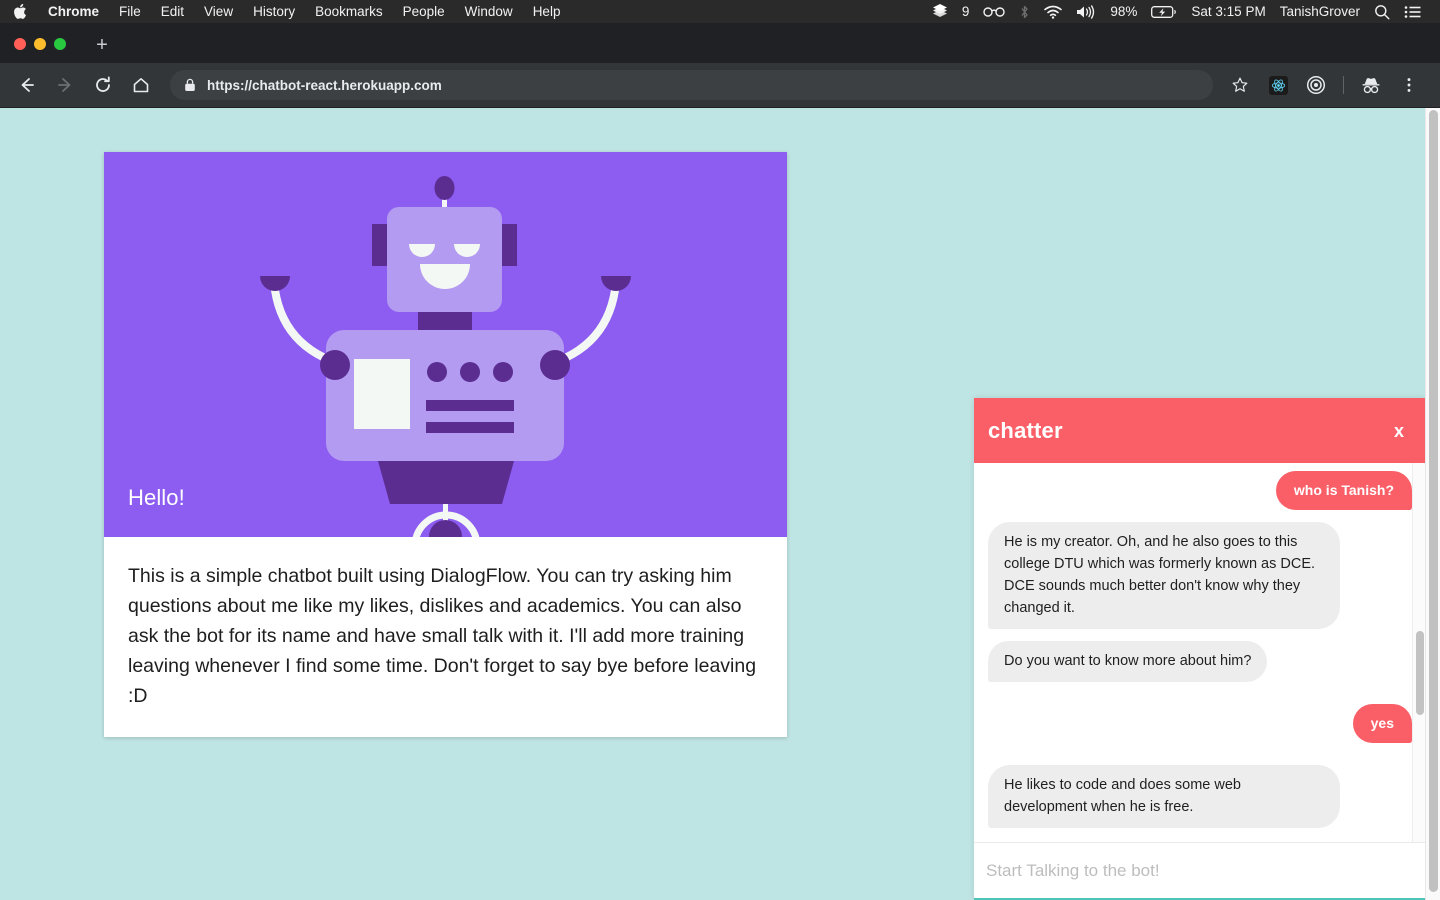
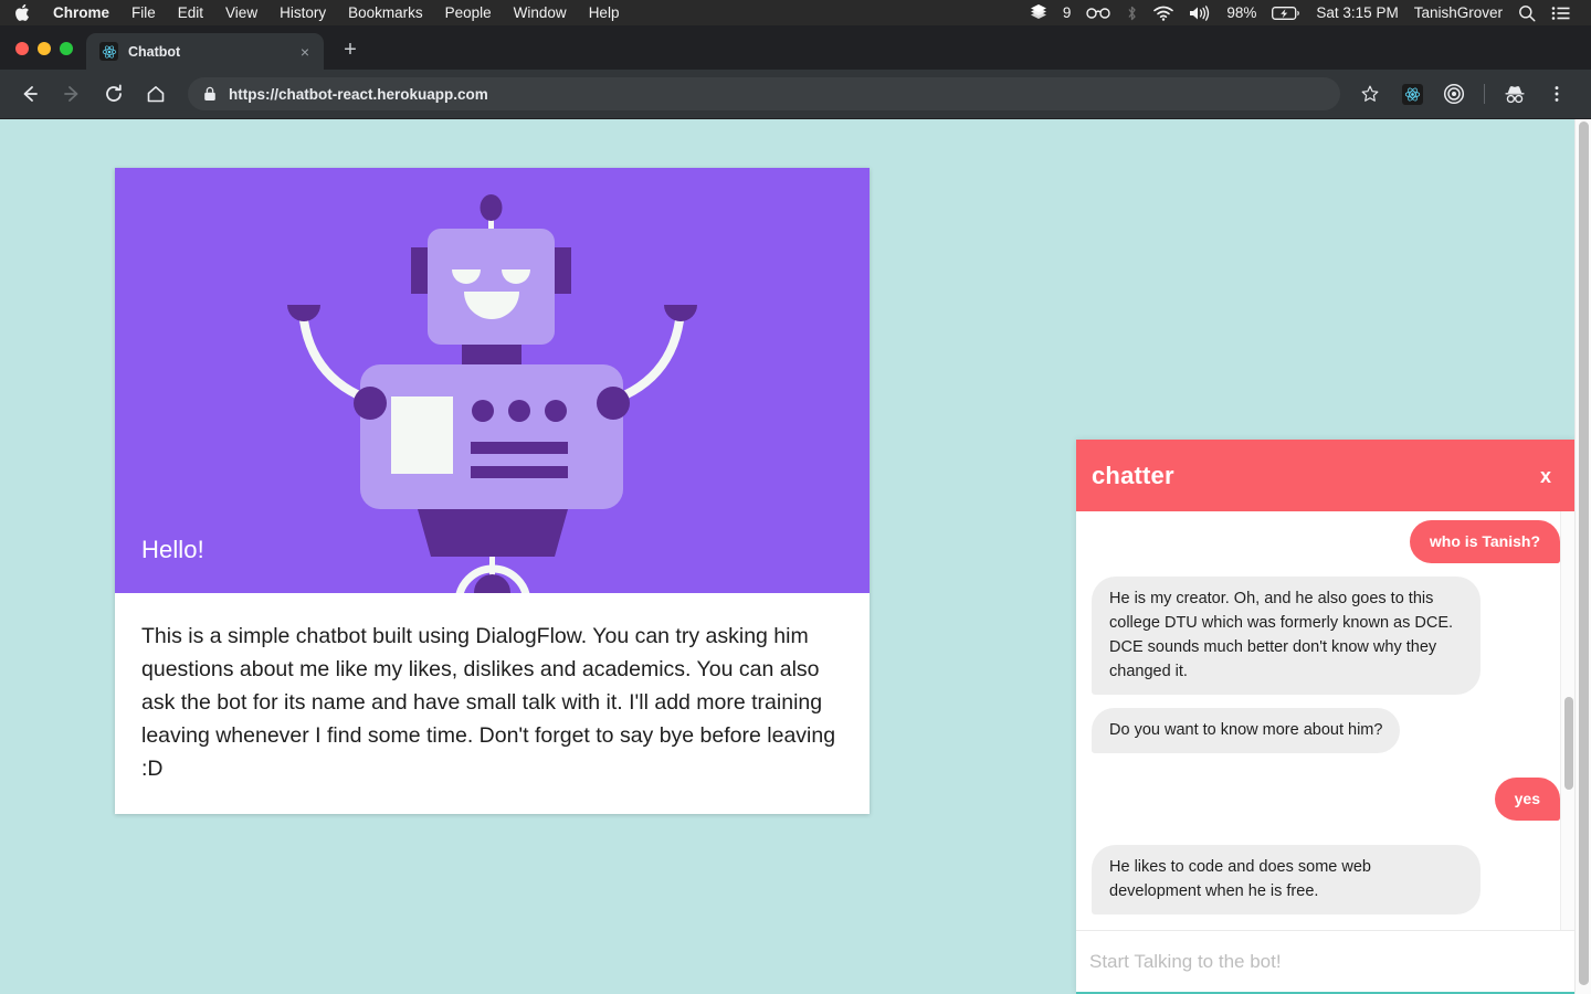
  Chrome
  File
  Edit
  View
  History
  Bookmarks
  People
  Window
  Help
  9
  98%
  Sat 3:15 PM
  TanishGrover
+ Chatbot
+ ×
  +
  https://chatbot-react.herokuapp.com
  Hello!
  This is a simple chatbot built using DialogFlow. You can try asking him questions about me like my likes, dislikes and academics. You can also ask the bot for its name and have small talk with it. I'll add more training leaving whenever I find some time. Don't forget to say bye before leaving :D
  chatter
  x
  who is Tanish?
  He is my creator. Oh, and he also goes to this college DTU which was formerly known as DCE. DCE sounds much better don't know why they changed it.
  Do you want to know more about him?
  yes
  He likes to code and does some web development when he is free.
  Start Talking to the bot!
